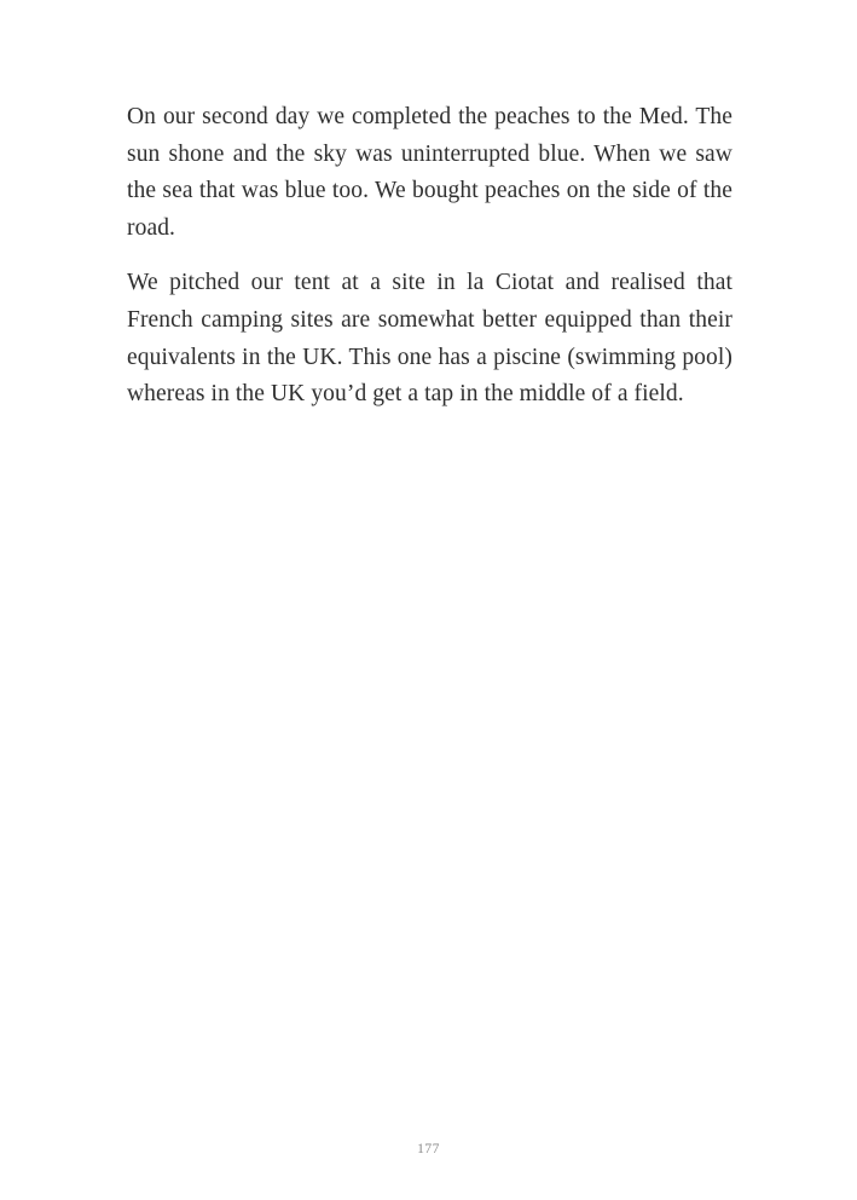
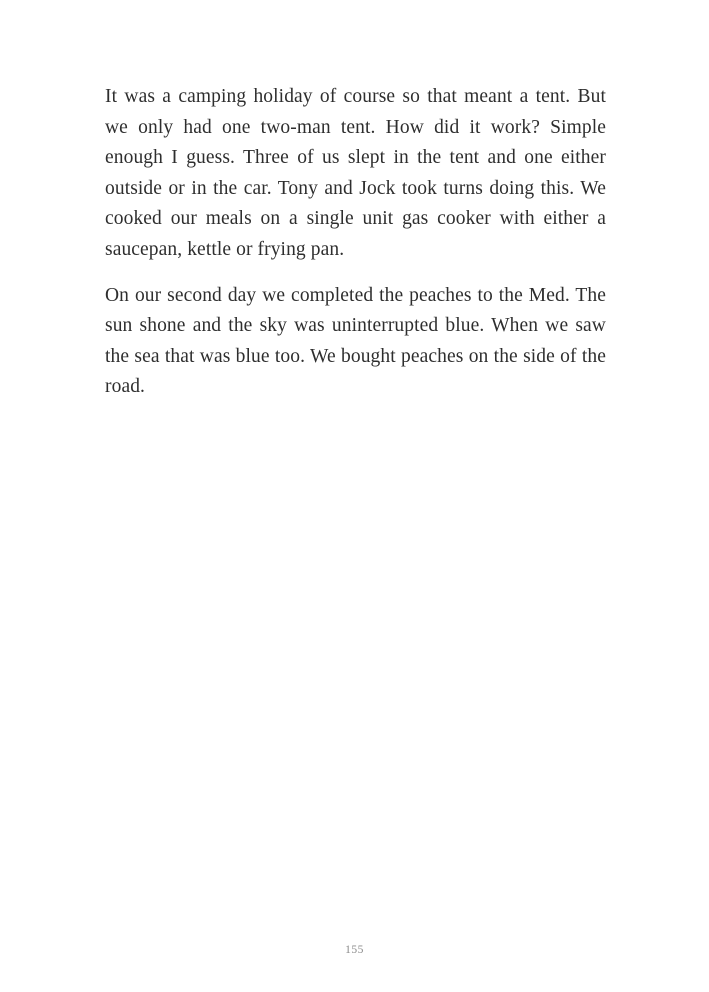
+ It was a camping holiday of course so that meant a tent. But we only had one two-man tent. How did it work? Simple enough I guess. Three of us slept in the tent and one either outside or in the car. Tony and Jock took turns doing this. We cooked our meals on a single unit gas cooker with either a saucepan, kettle or frying pan.
  On our second day we completed the peaches to the Med. The sun shone and the sky was uninterrupted blue. When we saw the sea that was blue too. We bought peaches on the side of the road.
- We pitched our tent at a site in la Ciotat and realised that French camping sites are somewhat better equipped than their equivalents in the UK. This one has a piscine (swimming pool) whereas in the UK you’d get a tap in the middle of a field.
- 177
+ 155
